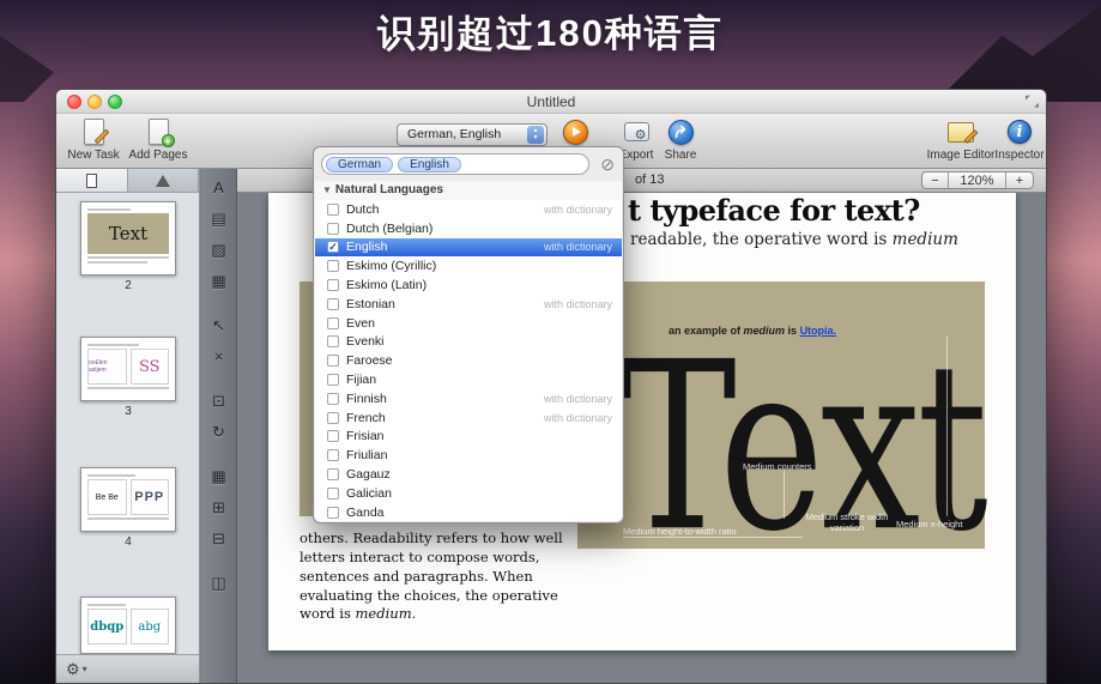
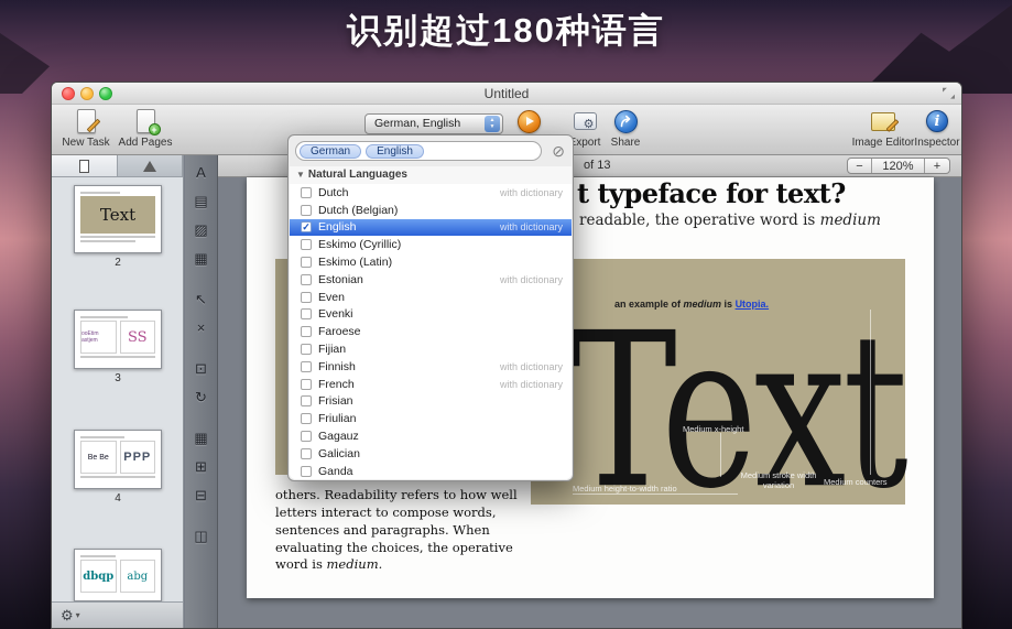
  识别超过180种语言
  Untitled
  New Task
  +
  Add Pages
  German, English
  ⚙
  xport
  Share
  Image Editor
  i
  Inspector
  Text
  2
  SS
  3
  PPP
  4
  dbqp
  abg
  ⚙
  ▾
  A
  ▤
  ▨
  ▦
  ↖
  ×
  ⊡
  ↻
  ▦
  ⊞
  ⊟
  ◫
  of 13
  −
  120%
  +
  t typeface for text?
  readable, the operative word is medium
  an example of medium is Utopia.
  Text
- Medium counters
+ Medium x-height
  Medium height-to-width ratio
  Medium stroke width variation
- Medium x-height
+ Medium counters
  others. Readability refers to how well letters interact to compose words, sentences and paragraphs. When evaluating the choices, the operative word is medium.
  German
  English
  ⊘
  ▼ Natural Languages
  Dutch
  with dictionary
  Dutch (Belgian)
  ✓
  English
  with dictionary
  Eskimo (Cyrillic)
  Eskimo (Latin)
  Estonian
  with dictionary
  Even
  Evenki
  Faroese
  Fijian
  Finnish
  with dictionary
  French
  with dictionary
  Frisian
  Friulian
  Gagauz
  Galician
  Ganda
